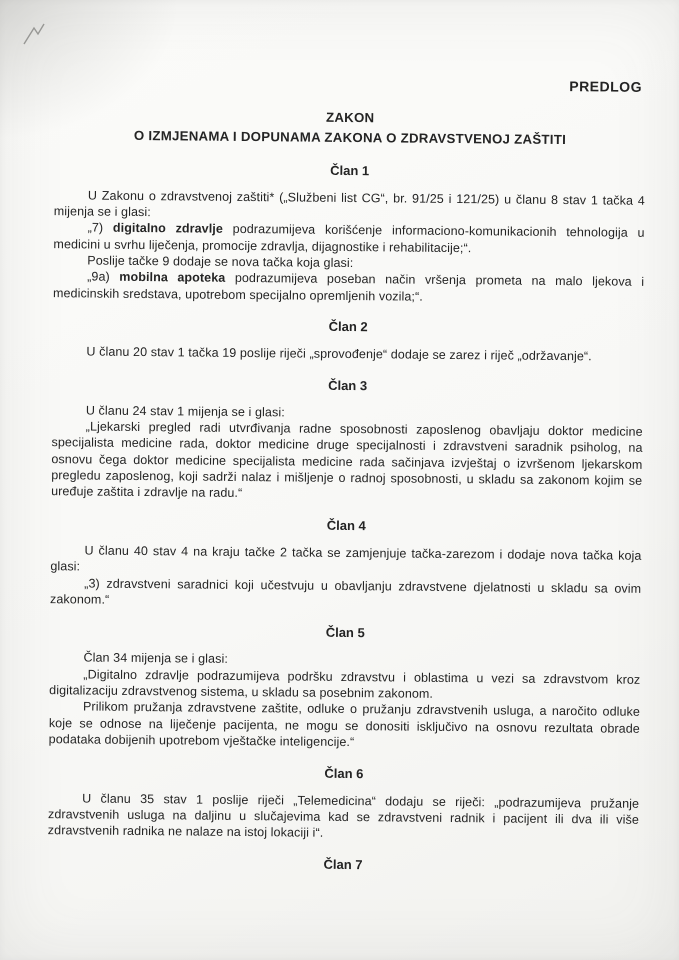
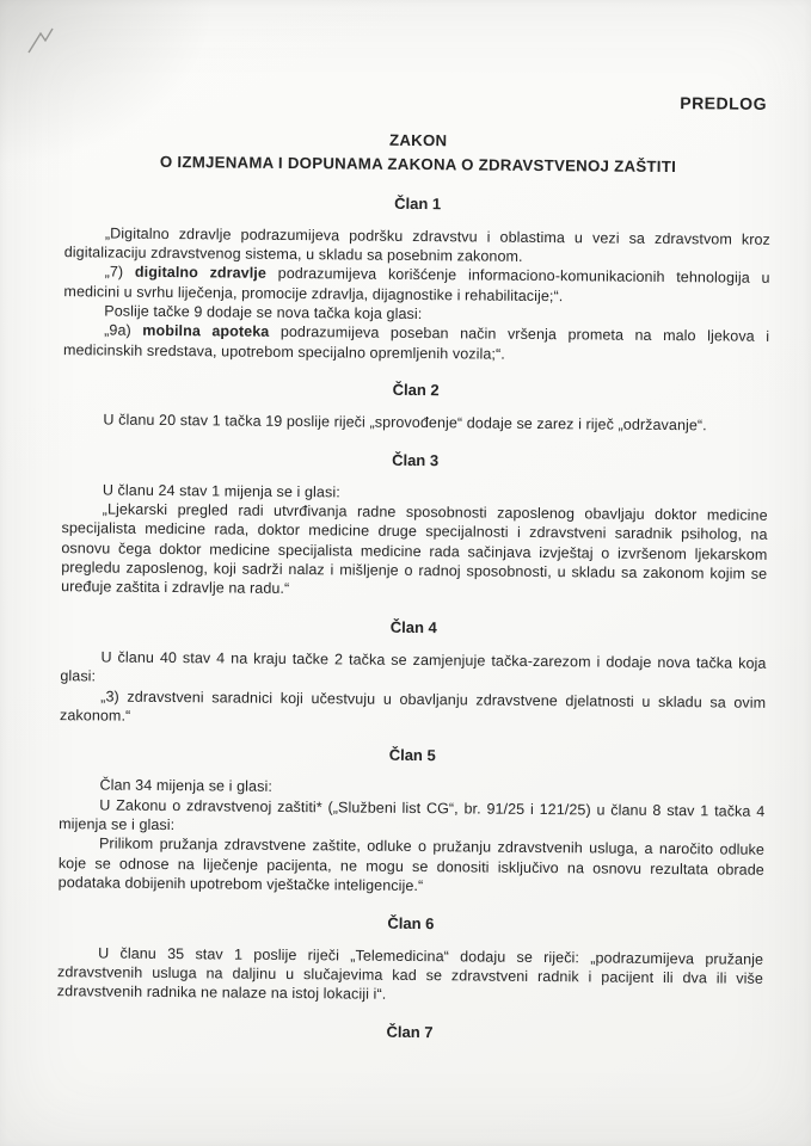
  PREDLOG
  ZAKON
  O IZMJENAMA I DOPUNAMA ZAKONA O ZDRAVSTVENOJ ZAŠTITI
  Član 1
- U Zakonu o zdravstvenoj zaštiti* („Službeni list CG“, br. 91/25 i 121/25) u članu 8 stav 1 tačka 4 mijenja se i glasi:
+ „Digitalno zdravlje podrazumijeva podršku zdravstvu i oblastima u vezi sa zdravstvom kroz digitalizaciju zdravstvenog sistema, u skladu sa posebnim zakonom.
  „7) digitalno zdravlje podrazumijeva korišćenje informaciono-komunikacionih tehnologija u medicini u svrhu liječenja, promocije zdravlja, dijagnostike i rehabilitacije;“.
  Poslije tačke 9 dodaje se nova tačka koja glasi:
  „9a) mobilna apoteka podrazumijeva poseban način vršenja prometa na malo ljekova i medicinskih sredstava, upotrebom specijalno opremljenih vozila;“.
  Član 2
  U članu 20 stav 1 tačka 19 poslije riječi „sprovođenje“ dodaje se zarez i riječ „održavanje“.
  Član 3
  U članu 24 stav 1 mijenja se i glasi:
  „Ljekarski pregled radi utvrđivanja radne sposobnosti zaposlenog obavljaju doktor medicine specijalista medicine rada, doktor medicine druge specijalnosti i zdravstveni saradnik psiholog, na osnovu čega doktor medicine specijalista medicine rada sačinjava izvještaj o izvršenom ljekarskom pregledu zaposlenog, koji sadrži nalaz i mišljenje o radnoj sposobnosti, u skladu sa zakonom kojim se uređuje zaštita i zdravlje na radu.“
  Član 4
  U članu 40 stav 4 na kraju tačke 2 tačka se zamjenjuje tačka-zarezom i dodaje nova tačka koja glasi:
  „3) zdravstveni saradnici koji učestvuju u obavljanju zdravstvene djelatnosti u skladu sa ovim zakonom.“
  Član 5
  Član 34 mijenja se i glasi:
- „Digitalno zdravlje podrazumijeva podršku zdravstvu i oblastima u vezi sa zdravstvom kroz digitalizaciju zdravstvenog sistema, u skladu sa posebnim zakonom.
+ U Zakonu o zdravstvenoj zaštiti* („Službeni list CG“, br. 91/25 i 121/25) u članu 8 stav 1 tačka 4 mijenja se i glasi:
  Prilikom pružanja zdravstvene zaštite, odluke o pružanju zdravstvenih usluga, a naročito odluke koje se odnose na liječenje pacijenta, ne mogu se donositi isključivo na osnovu rezultata obrade podataka dobijenih upotrebom vještačke inteligencije.“
  Član 6
  U članu 35 stav 1 poslije riječi „Telemedicina“ dodaju se riječi: „podrazumijeva pružanje zdravstvenih usluga na daljinu u slučajevima kad se zdravstveni radnik i pacijent ili dva ili više zdravstvenih radnika ne nalaze na istoj lokaciji i“.
  Član 7
